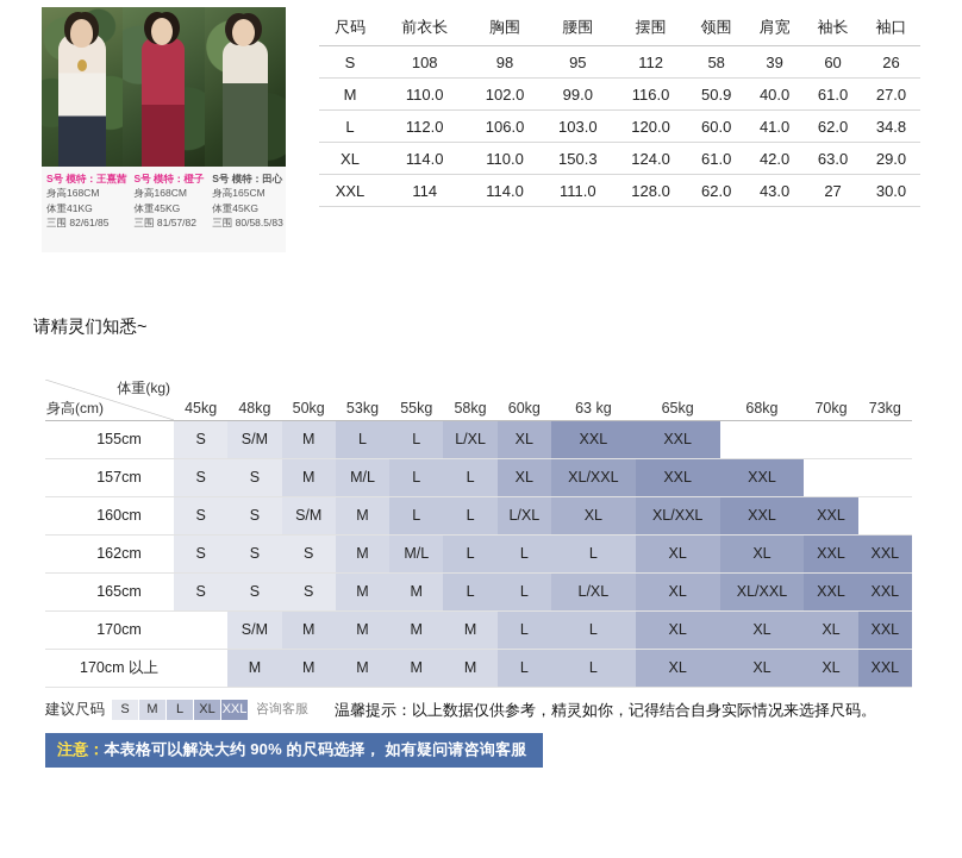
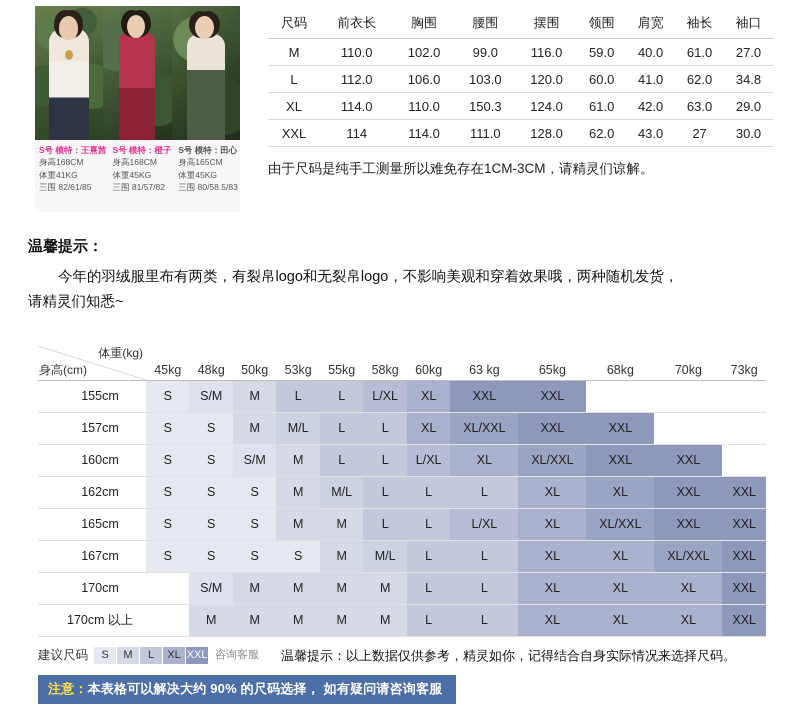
  S号 模特：王熹茜
  身高168CM
  体重41KG
  三围 82/61/85
  S号 模特：橙子
  身高168CM
  体重45KG
  三围 81/57/82
  S号 模特：田心
  身高165CM
  体重45KG
  三围 80/58.5/83
  尺码	前衣长	胸围	腰围	摆围	领围	肩宽	袖长	袖口
- S	108	98	95	112	58	39	60	26
- M	110.0	102.0	99.0	116.0	50.9	40.0	61.0	27.0
+ M	110.0	102.0	99.0	116.0	59.0	40.0	61.0	27.0
  L	112.0	106.0	103.0	120.0	60.0	41.0	62.0	34.8
  XL	114.0	110.0	150.3	124.0	61.0	42.0	63.0	29.0
  XXL	114	114.0	111.0	128.0	62.0	43.0	27	30.0
+ 由于尺码是纯手工测量所以难免存在1CM-3CM，请精灵们谅解。
+ 温馨提示：
+ 今年的羽绒服里布有两类，有裂帛logo和无裂帛logo，不影响美观和穿着效果哦，两种随机发货，
  请精灵们知悉~
  体重(kg) 身高(cm)	45kg	48kg	50kg	53kg	55kg	58kg	60kg	63 kg	65kg	68kg	70kg	73kg
  155cm	S	S/M	M	L	L	L/XL	XL	XXL	XXL
  157cm	S	S	M	M/L	L	L	XL	XL/XXL	XXL	XXL
  160cm	S	S	S/M	M	L	L	L/XL	XL	XL/XXL	XXL	XXL
  162cm	S	S	S	M	M/L	L	L	L	XL	XL	XXL	XXL
  165cm	S	S	S	M	M	L	L	L/XL	XL	XL/XXL	XXL	XXL
+ 167cm	S	S	S	S	M	M/L	L	L	XL	XL	XL/XXL	XXL
  170cm		S/M	M	M	M	M	L	L	XL	XL	XL	XXL
  170cm 以上		M	M	M	M	M	L	L	XL	XL	XL	XXL
  建议尺码
  S
  M
  L
  XL
  XXL
  咨询客服
  温馨提示：以上数据仅供参考，精灵如你，记得结合自身实际情况来选择尺码。
  注意：本表格可以解决大约 90% 的尺码选择， 如有疑问请咨询客服
